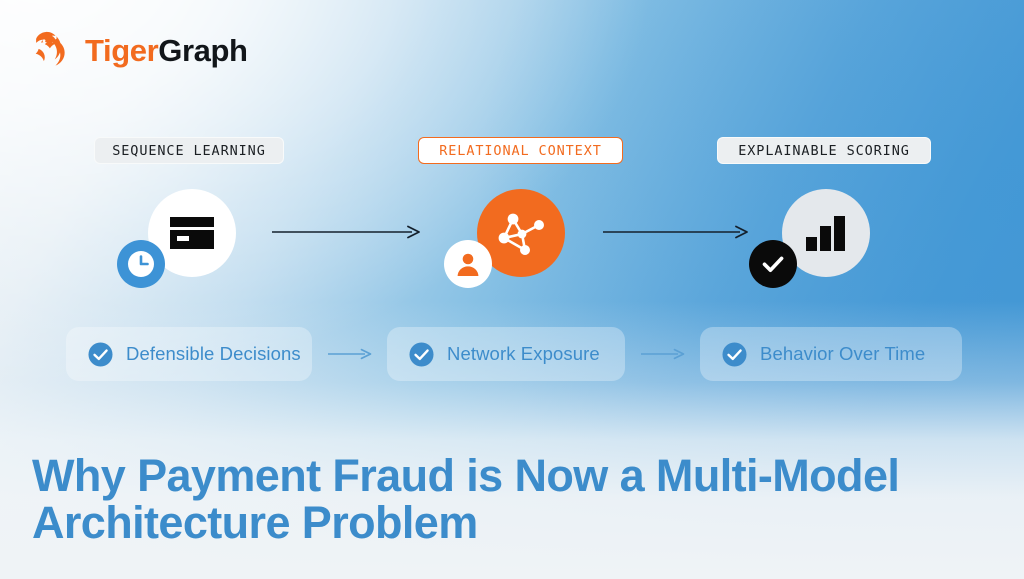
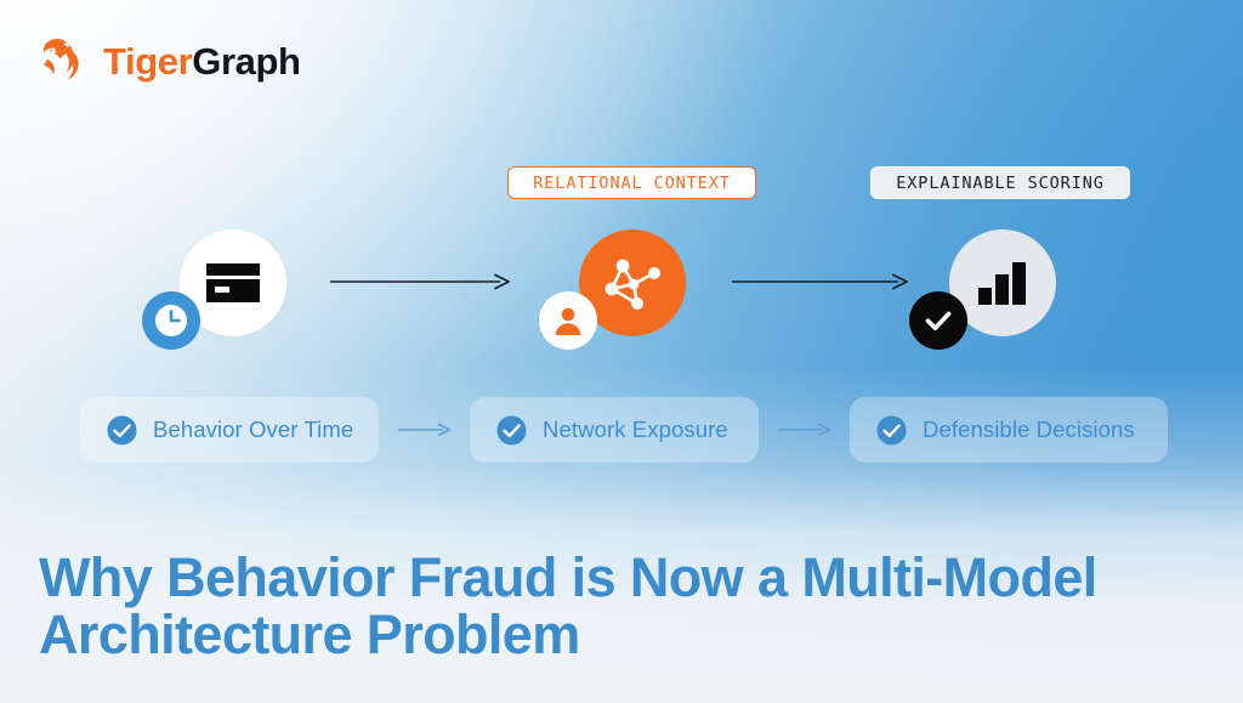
  TigerGraph
- SEQUENCE LEARNING
  RELATIONAL CONTEXT
  EXPLAINABLE SCORING
- Defensible Decisions
+ Behavior Over Time
  Network Exposure
- Behavior Over Time
+ Defensible Decisions
- Why Payment Fraud is Now a Multi-Model
+ Why Behavior Fraud is Now a Multi-Model
  Architecture Problem
